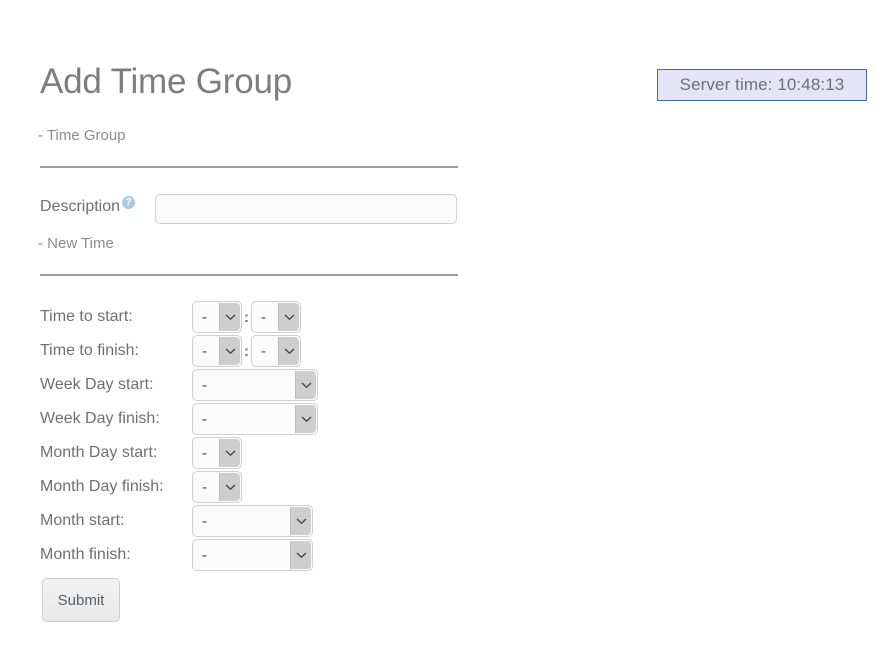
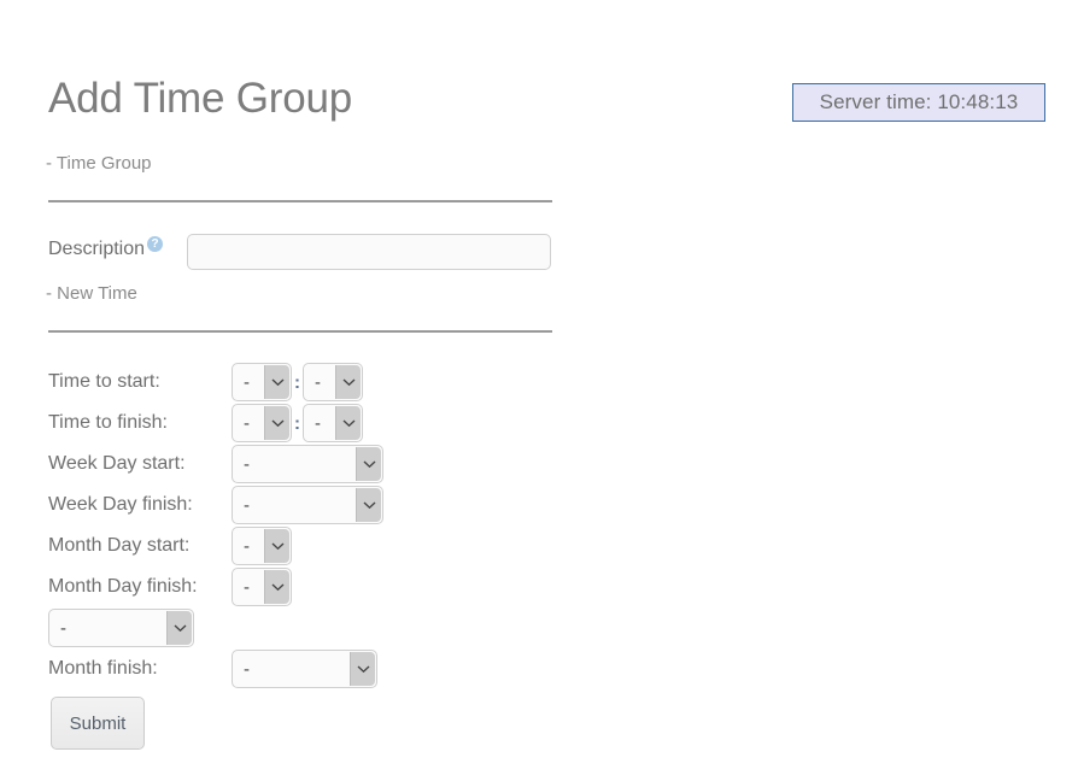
  Server time: 10:48:13
  Add Time Group
  - Time Group
  Description
  ?
  - New Time
  Time to start:
  -
  :
  -
  Time to finish:
  -
  :
  -
  Week Day start:
  -
  Week Day finish:
  -
  Month Day start:
  -
  Month Day finish:
  -
- Month start:
  -
  Month finish:
  -
  Submit
